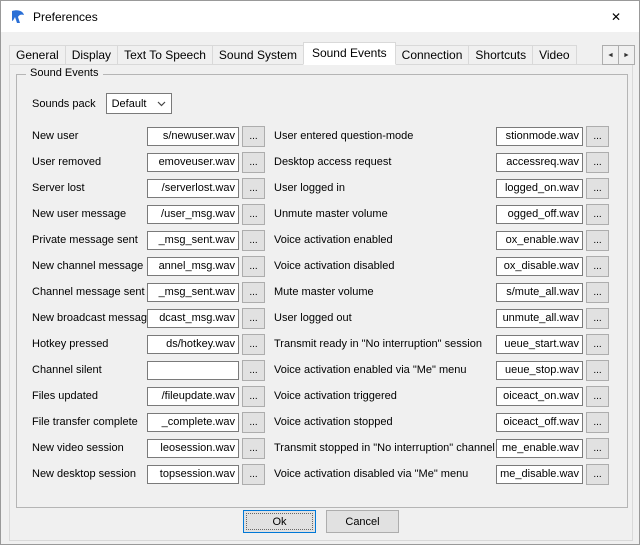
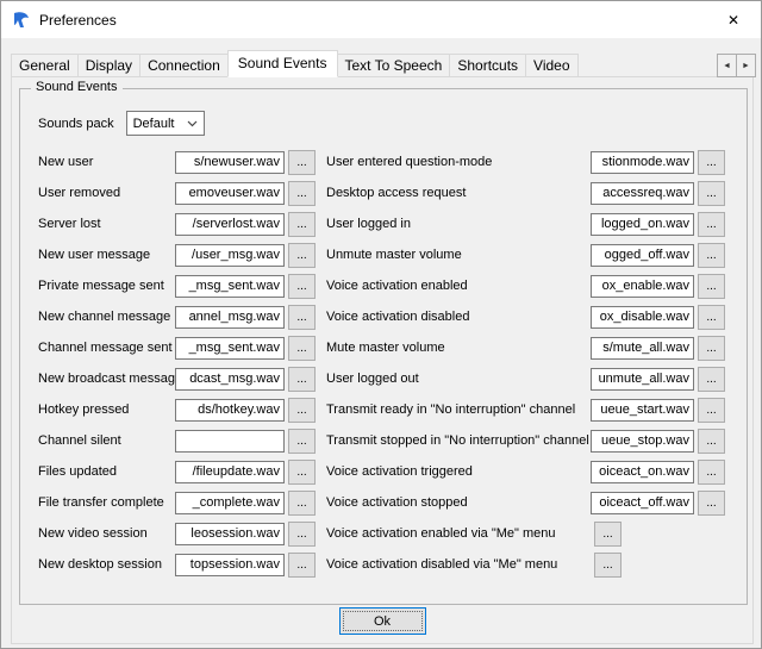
  Preferences
  ✕
  General
  Display
- Text To Speech
+ Connection
- Sound System
  Sound Events
- Connection
+ Text To Speech
  Shortcuts
  Video
  Sound Events
  Sounds pack
  Default
  New user
  s/newuser.wav
  ...
  User entered question-mode
  stionmode.wav
  ...
  User removed
  emoveuser.wav
  ...
  Desktop access request
  accessreq.wav
  ...
  Server lost
  /serverlost.wav
  ...
  User logged in
  logged_on.wav
  ...
  New user message
  /user_msg.wav
  ...
  Unmute master volume
  ogged_off.wav
  ...
  Private message sent
  _msg_sent.wav
  ...
  Voice activation enabled
  ox_enable.wav
  ...
  New channel message
  annel_msg.wav
  ...
  Voice activation disabled
  ox_disable.wav
  ...
  Channel message sent
  _msg_sent.wav
  ...
  Mute master volume
  s/mute_all.wav
  ...
  New broadcast messag
  dcast_msg.wav
  ...
  User logged out
  unmute_all.wav
  ...
  Hotkey pressed
  ds/hotkey.wav
  ...
- Transmit ready in "No interruption" session
+ Transmit ready in "No interruption" channel
  ueue_start.wav
  ...
  Channel silent
  ...
- Voice activation enabled via "Me" menu
+ Transmit stopped in "No interruption" channel
  ueue_stop.wav
  ...
  Files updated
  /fileupdate.wav
  ...
  Voice activation triggered
  oiceact_on.wav
  ...
  File transfer complete
  _complete.wav
  ...
  Voice activation stopped
  oiceact_off.wav
  ...
  New video session
  leosession.wav
  ...
- Transmit stopped in "No interruption" channel
+ Voice activation enabled via "Me" menu
- me_enable.wav
  ...
  New desktop session
  topsession.wav
  ...
  Voice activation disabled via "Me" menu
- me_disable.wav
  ...
  Ok
- Cancel
